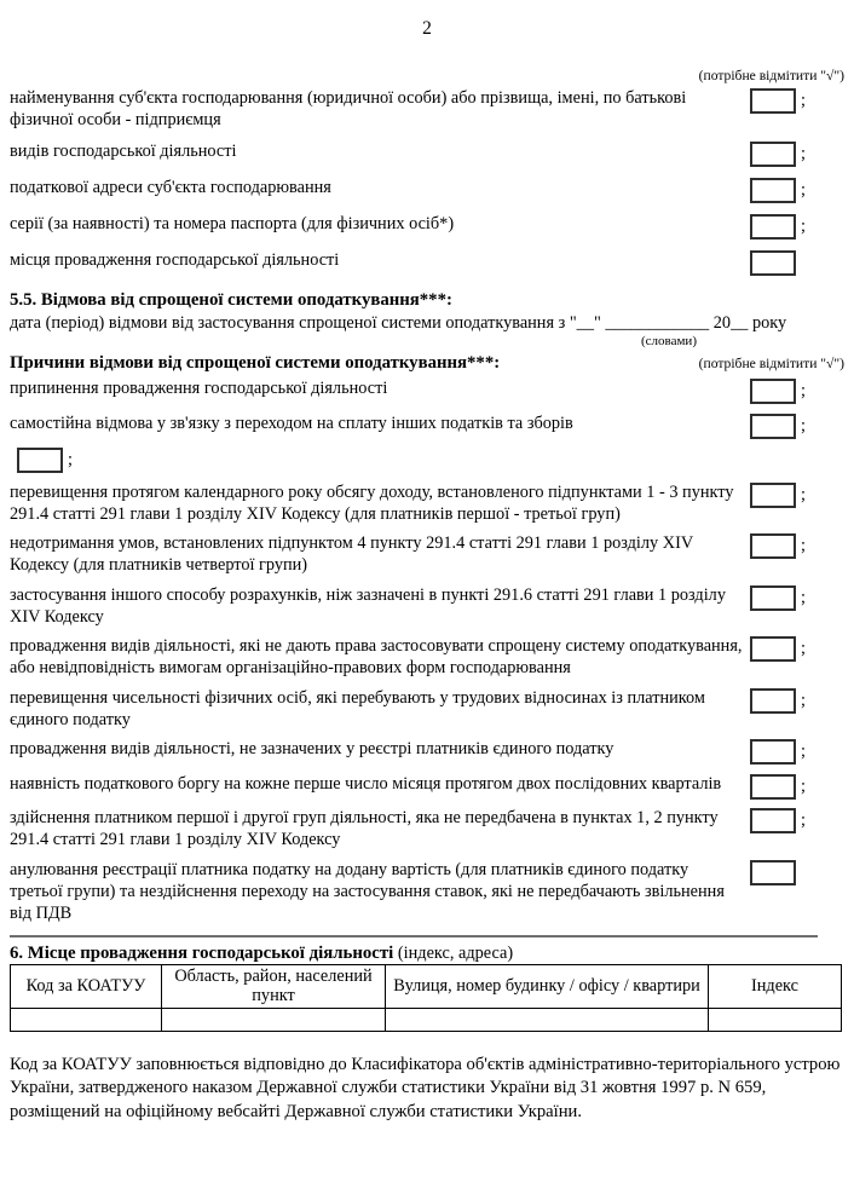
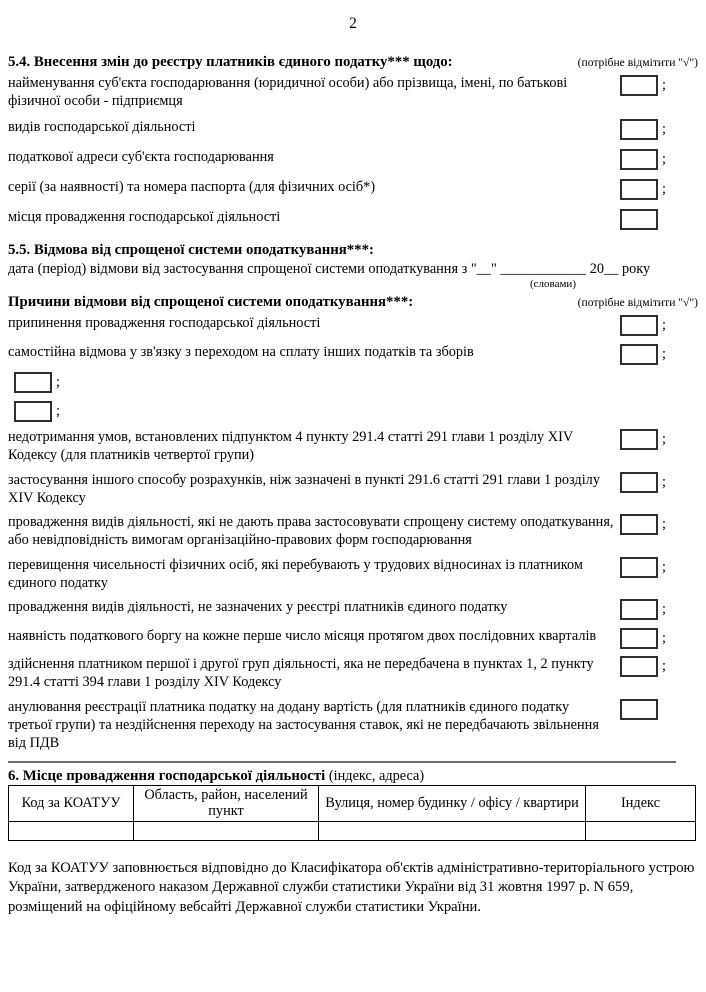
  2
+ 5.4. Внесення змін до реєстру платників єдиного податку*** щодо:
  (потрібне відмітити "√")
  найменування суб'єкта господарювання (юридичної особи) або прізвища, імені, по батькові фізичної особи - підприємця
  ;
  видів господарської діяльності
  ;
  податкової адреси суб'єкта господарювання
  ;
  серії (за наявності) та номера паспорта (для фізичних осіб*)
  ;
  місця провадження господарської діяльності
  5.5. Відмова від спрощеної системи оподаткування***:
  дата (період) відмови від застосування спрощеної системи оподаткування з "__" ____________ 20__ року
  (словами)
  Причини відмови від спрощеної системи оподаткування***:
  (потрібне відмітити "√")
  припинення провадження господарської діяльності
  ;
  самостійна відмова у зв'язку з переходом на сплату інших податків та зборів
  ;
  ;
- перевищення протягом календарного року обсягу доходу, встановленого підпунктами 1 - 3 пункту 291.4 статті 291 глави 1 розділу XIV Кодексу (для платників першої - третьої груп)
  ;
  недотримання умов, встановлених підпунктом 4 пункту 291.4 статті 291 глави 1 розділу XIV Кодексу (для платників четвертої групи)
  ;
  застосування іншого способу розрахунків, ніж зазначені в пункті 291.6 статті 291 глави 1 розділу XIV Кодексу
  ;
  провадження видів діяльності, які не дають права застосовувати спрощену систему оподаткування, або невідповідність вимогам організаційно-правових форм господарювання
  ;
  перевищення чисельності фізичних осіб, які перебувають у трудових відносинах із платником єдиного податку
  ;
  провадження видів діяльності, не зазначених у реєстрі платників єдиного податку
  ;
  наявність податкового боргу на кожне перше число місяця протягом двох послідовних кварталів
  ;
- здійснення платником першої і другої груп діяльності, яка не передбачена в пунктах 1, 2 пункту 291.4 статті 291 глави 1 розділу XIV Кодексу
+ здійснення платником першої і другої груп діяльності, яка не передбачена в пунктах 1, 2 пункту 291.4 статті 394 глави 1 розділу XIV Кодексу
  ;
  анулювання реєстрації платника податку на додану вартість (для платників єдиного податку третьої групи) та нездійснення переходу на застосування ставок, які не передбачають звільнення від ПДВ
  6. Місце провадження господарської діяльності (індекс, адреса)
  Код за КОАТУУ	Область, район, населений пункт	Вулиця, номер будинку / офісу / квартири	Індекс
  Код за КОАТУУ заповнюється відповідно до Класифікатора об'єктів адміністративно-територіального устрою України, затвердженого наказом Державної служби статистики України від 31 жовтня 1997 р. N 659, розміщений на офіційному вебсайті Державної служби статистики України.
